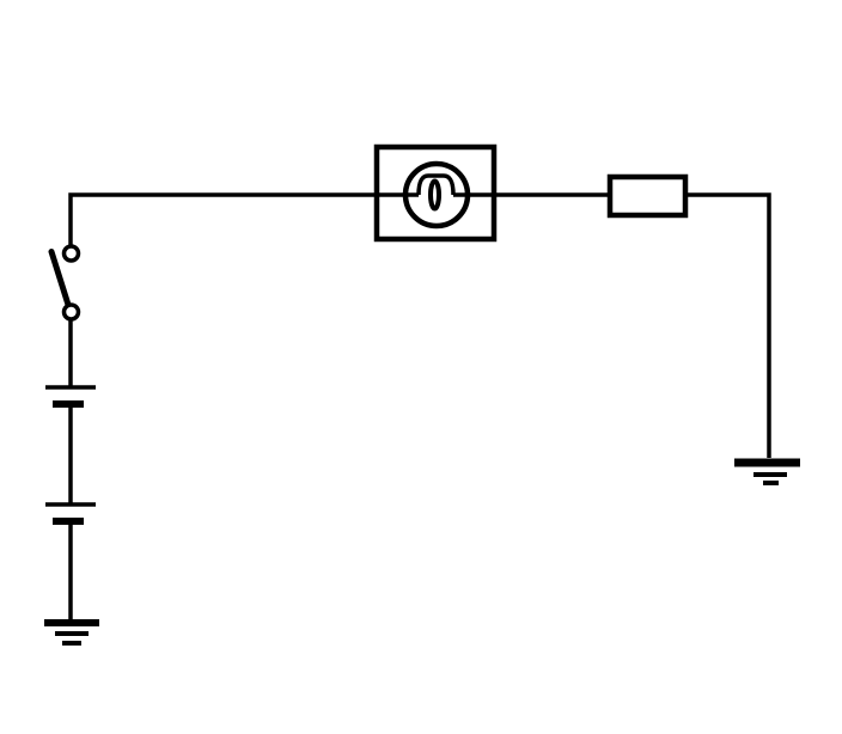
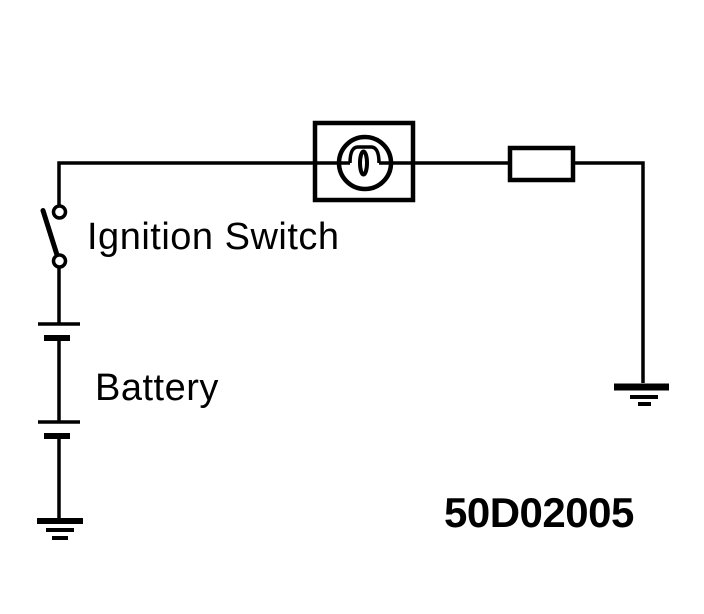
+ Ignition Switch
+ Battery
+ 50D02005
